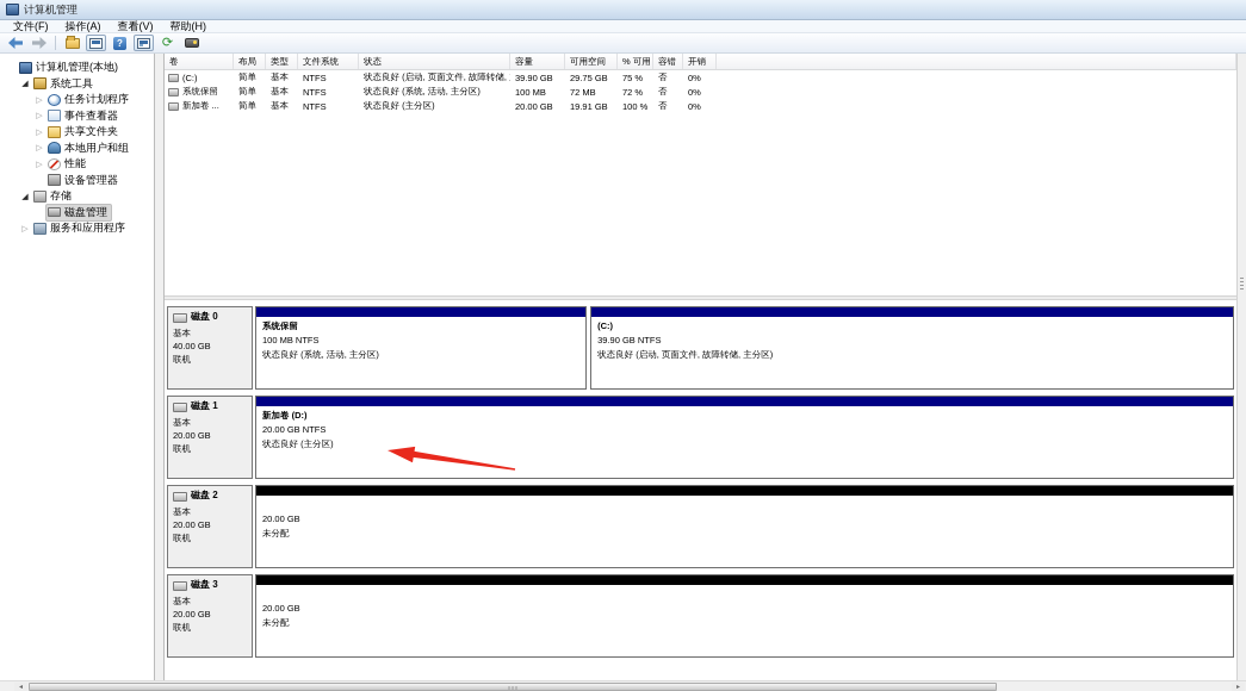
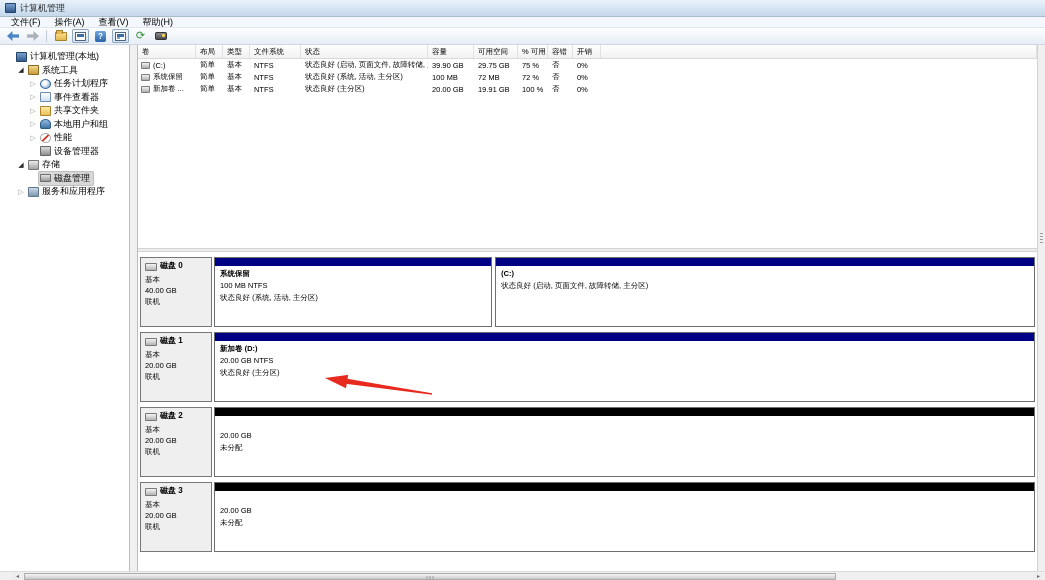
  计算机管理
  文件(F)
  操作(A)
  查看(V)
  帮助(H)
  ?
  ⟳
  计算机管理(本地)
  系统工具
  任务计划程序
  事件查看器
  共享文件夹
  本地用户和组
  性能
  设备管理器
  存储
  磁盘管理
  服务和应用程序
  卷
  布局
  类型
  文件系统
  状态
  容量
  可用空间
  % 可用
  容错
  开销
  (C:)
  简单
  基本
  NTFS
  状态良好 (启动, 页面文件, 故障转储,
  39.90 GB
  29.75 GB
  75 %
  否
  0%
  系统保留
  简单
  基本
  NTFS
  状态良好 (系统, 活动, 主分区)
  100 MB
  72 MB
  72 %
  否
  0%
  新加卷 ...
  简单
  基本
  NTFS
  状态良好 (主分区)
  20.00 GB
  19.91 GB
  100 %
  否
  0%
  磁盘 0
  基本
  40.00 GB
  联机
  系统保留
  100 MB NTFS
  状态良好 (系统, 活动, 主分区)
  (C:)
- 39.90 GB NTFS
  状态良好 (启动, 页面文件, 故障转储, 主分区)
  磁盘 1
  基本
  20.00 GB
  联机
  新加卷 (D:)
  20.00 GB NTFS
  状态良好 (主分区)
  磁盘 2
  基本
  20.00 GB
  联机
  20.00 GB
  未分配
  磁盘 3
  基本
  20.00 GB
  联机
  20.00 GB
  未分配
